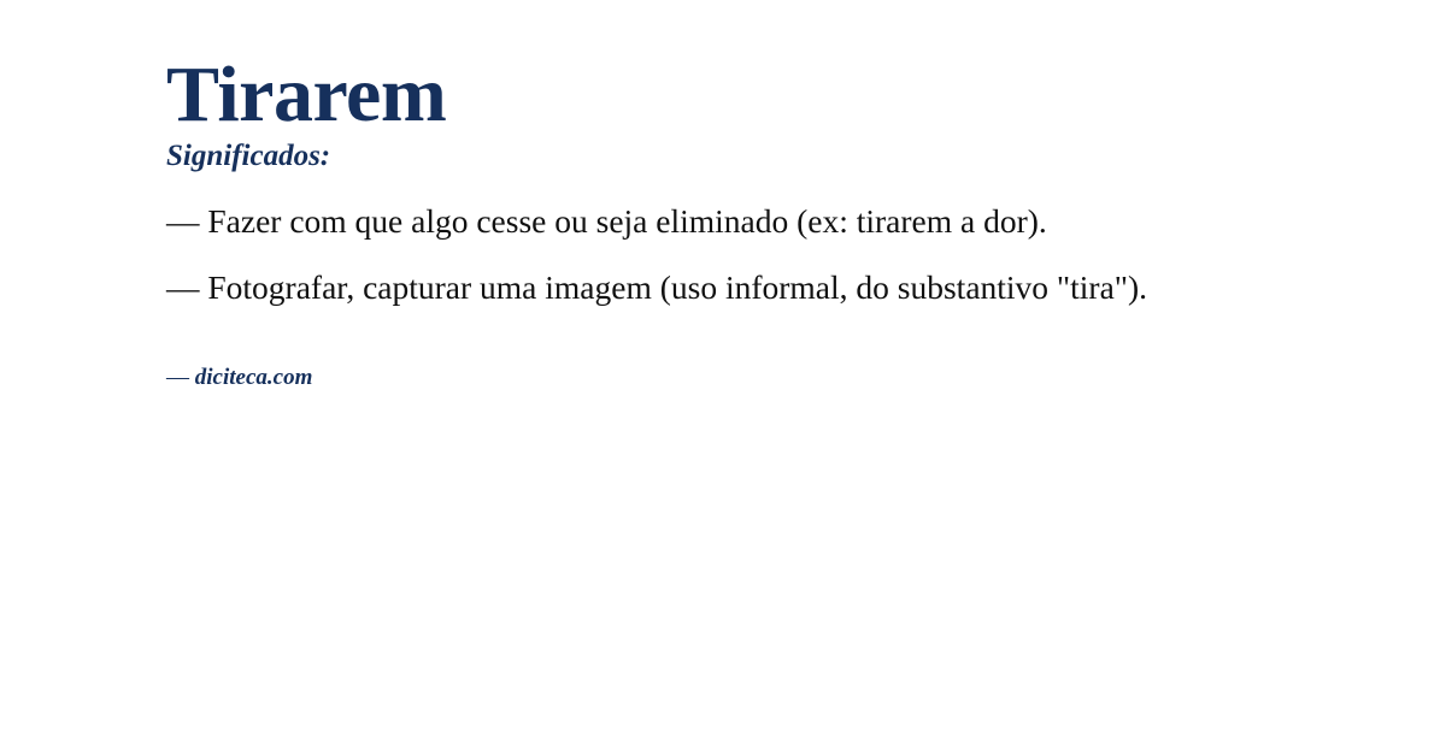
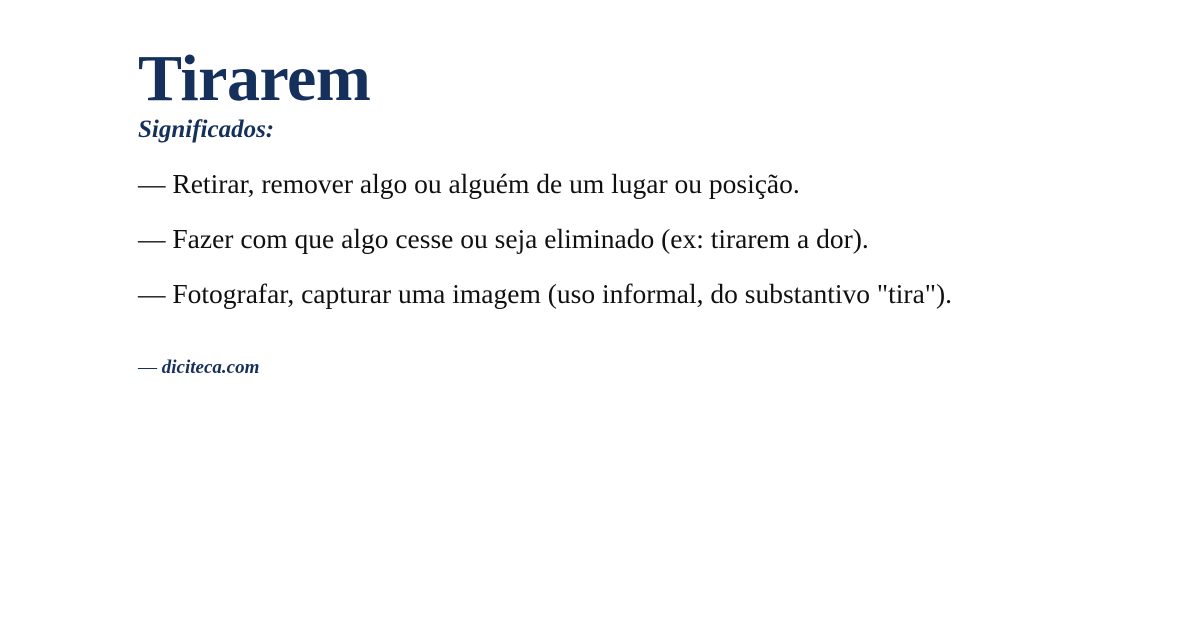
  Tirarem
  Significados:
+ — Retirar, remover algo ou alguém de um lugar ou posição.
  — Fazer com que algo cesse ou seja eliminado (ex: tirarem a dor).
  — Fotografar, capturar uma imagem (uso informal, do substantivo "tira").
  — diciteca.com
